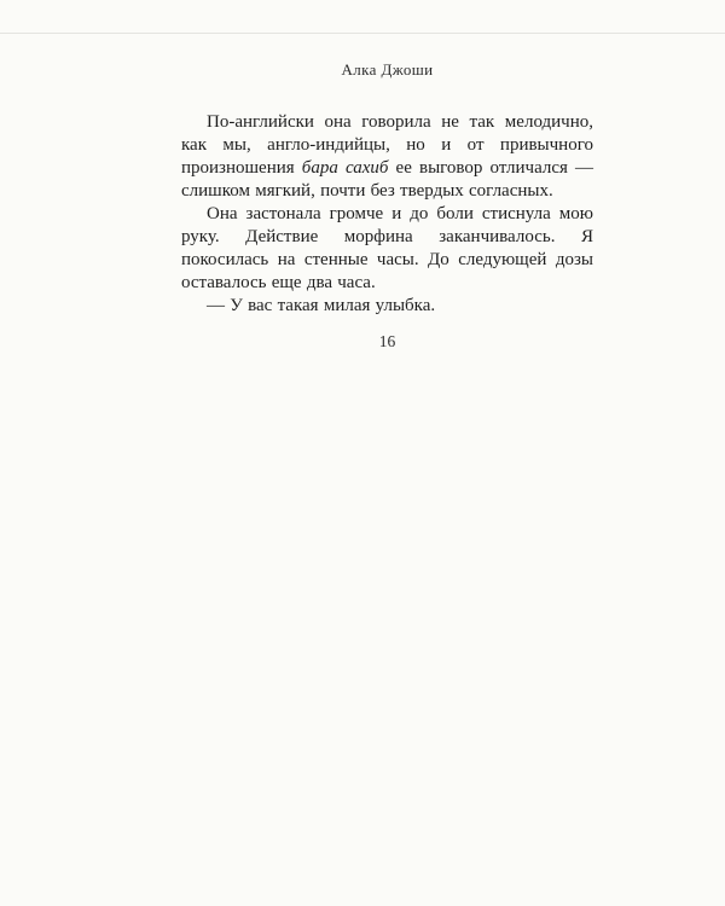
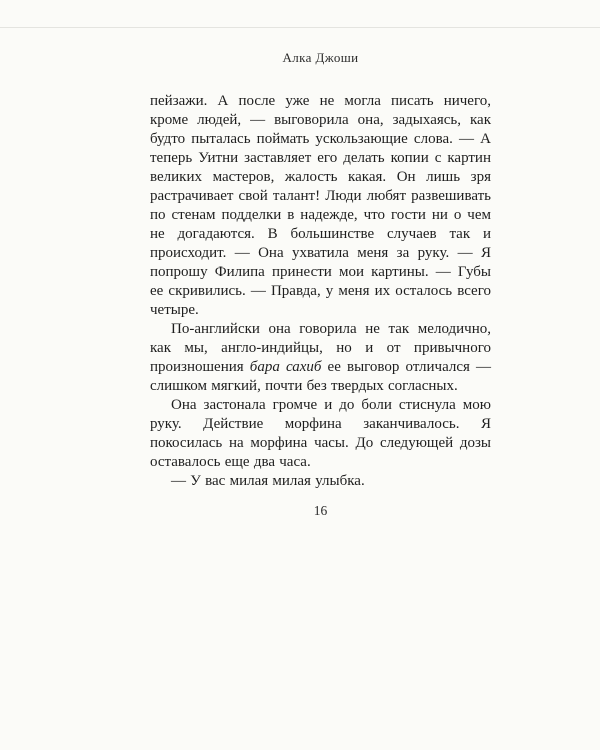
  Алка Джоши
+ пейзажи. А после уже не могла писать ничего, кроме людей, — выговорила она, задыхаясь, как будто пыталась поймать ускользающие слова. — А теперь Уитни заставляет его делать копии с картин великих мастеров, жалость какая. Он лишь зря растрачивает свой талант! Люди любят развешивать по стенам подделки в надежде, что гости ни о чем не догадаются. В большинстве случаев так и происходит. — Она ухватила меня за руку. — Я попрошу Филипа принести мои картины. — Губы ее скривились. — Правда, у меня их осталось всего четыре.
  По-английски она говорила не так мелодично, как мы, англо-индийцы, но и от привычного произношения бара сахиб ее выговор отличался — слишком мягкий, почти без твердых согласных.
- Она застонала громче и до боли стиснула мою руку. Действие морфина заканчивалось. Я покосилась на стенные часы. До следующей дозы оставалось еще два часа.
+ Она застонала громче и до боли стиснула мою руку. Действие морфина заканчивалось. Я покосилась на морфина часы. До следующей дозы оставалось еще два часа.
- — У вас такая милая улыбка.
+ — У вас милая милая улыбка.
  16
